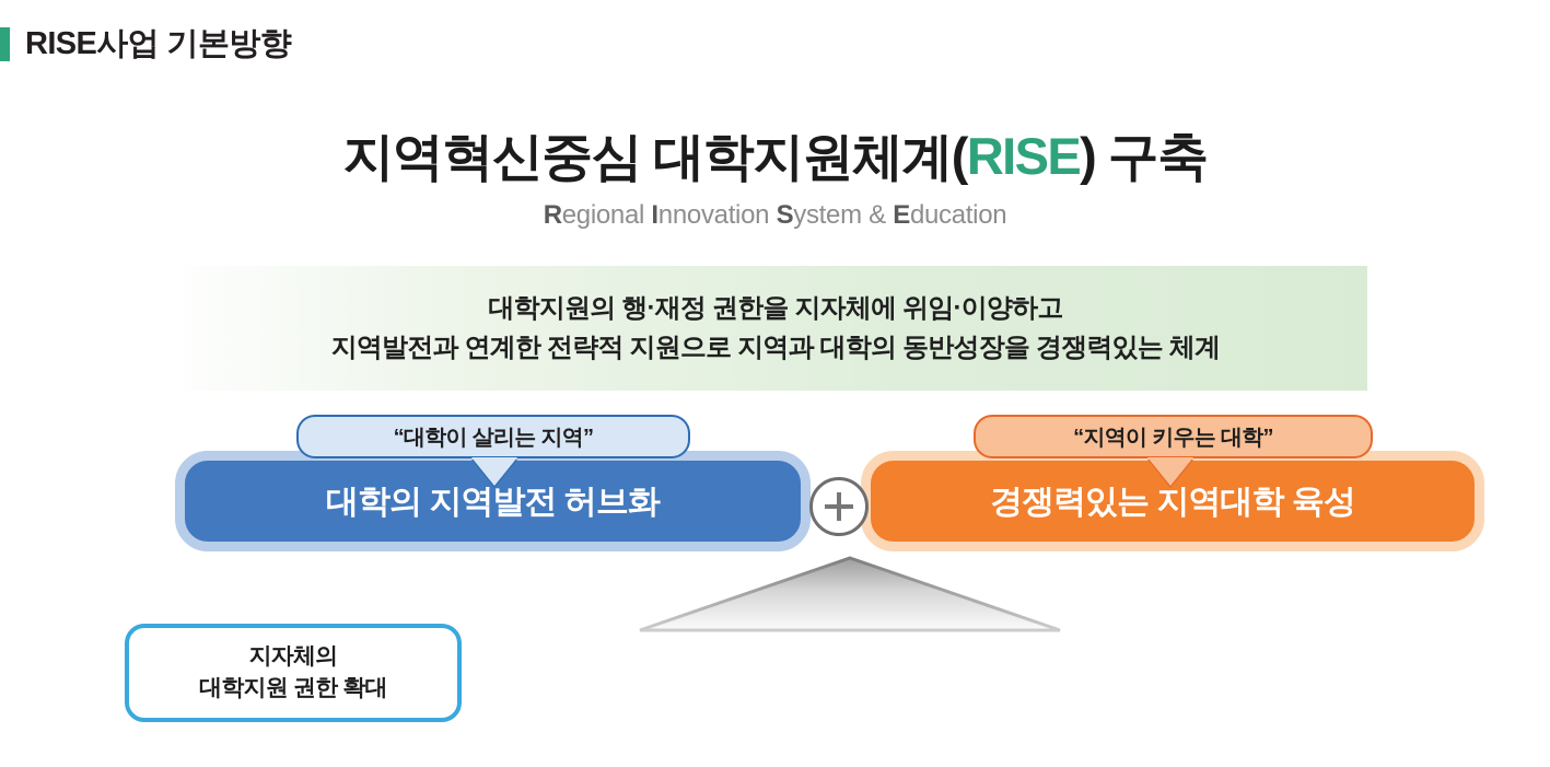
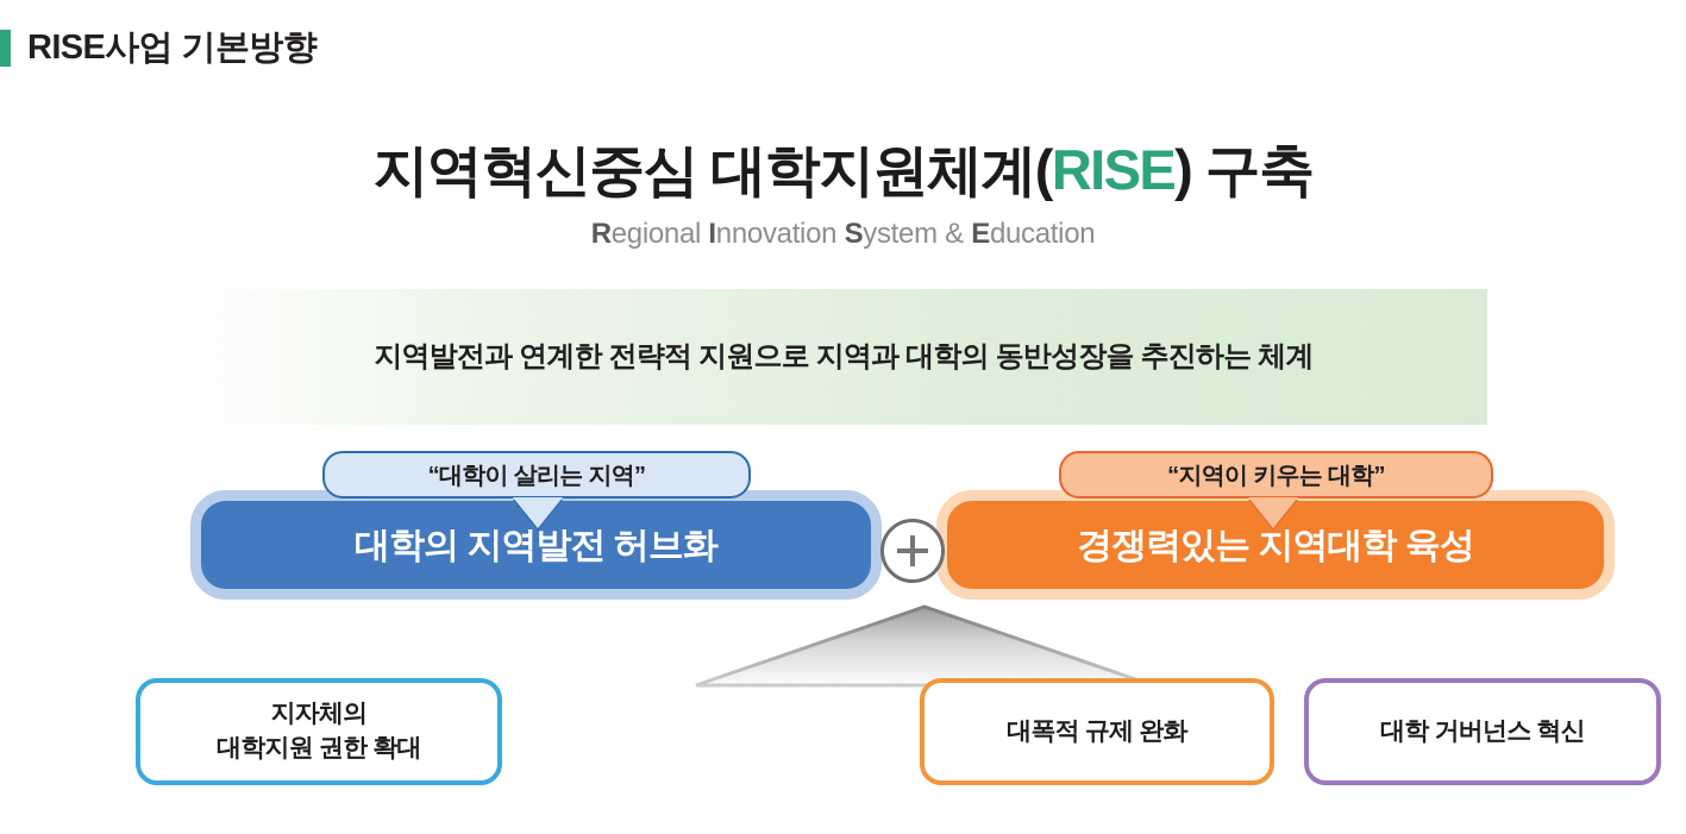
  RISE사업 기본방향
  지역혁신중심 대학지원체계(RISE) 구축
  Regional Innovation System & Education
- 대학지원의 행·재정 권한을 지자체에 위임·이양하고
- 지역발전과 연계한 전략적 지원으로 지역과 대학의 동반성장을 경쟁력있는 체계
+ 지역발전과 연계한 전략적 지원으로 지역과 대학의 동반성장을 추진하는 체계
  대학의 지역발전 허브화
  경쟁력있는 지역대학 육성
  “대학이 살리는 지역”
  “지역이 키우는 대학”
  지자체의
  대학지원 권한 확대
+ 대폭적 규제 완화
+ 대학 거버넌스 혁신
